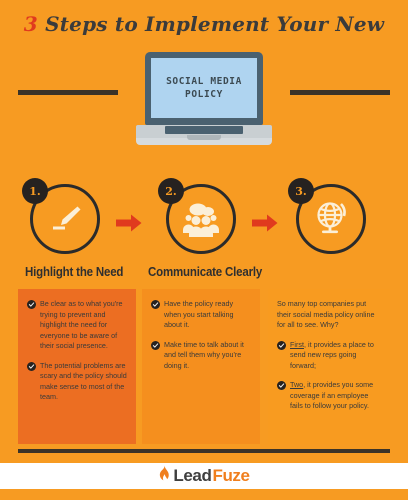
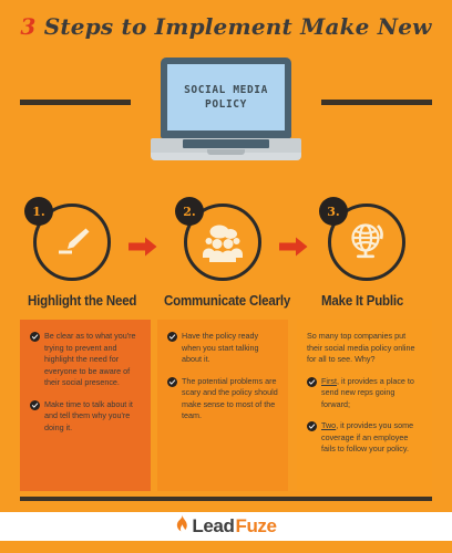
- 3 Steps to Implement Your New
+ 3 Steps to Implement Make New
  SOCIAL MEDIA
  POLICY
  1.
  2.
  3.
  Highlight the Need
  Communicate Clearly
+ Make It Public
  Be clear as to what you're trying to prevent and highlight the need for everyone to be aware of their social presence.
- The potential problems are scary and the policy should make sense to most of the team.
+ Make time to talk about it and tell them why you're doing it.
  Have the policy ready when you start talking about it.
- Make time to talk about it and tell them why you're doing it.
+ The potential problems are scary and the policy should make sense to most of the team.
  So many top companies put their social media policy online for all to see. Why?
  First, it provides a place to send new reps going forward;
  Two, it provides you some coverage if an employee fails to follow your policy.
  Lead
  Fuze
